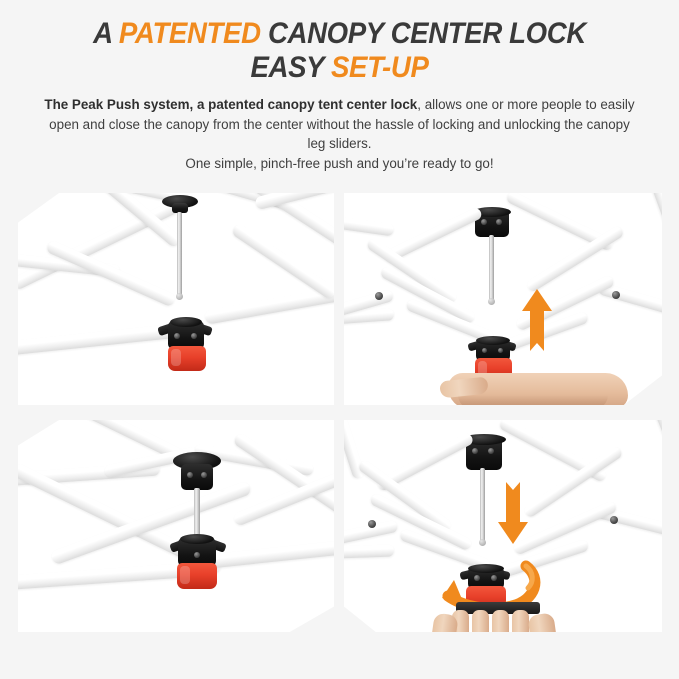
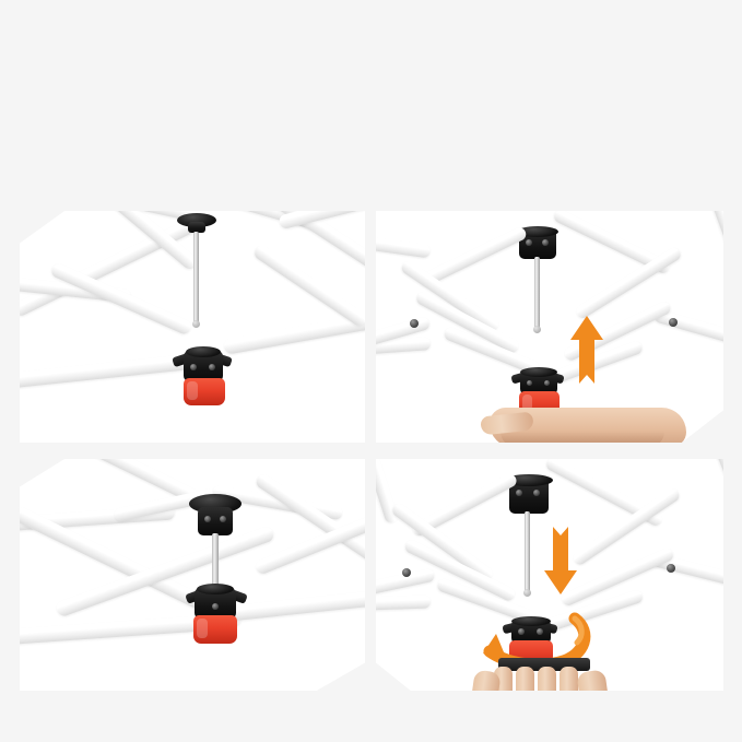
- A PATENTED CANOPY CENTER LOCK
- EASY SET-UP
- The Peak Push system, a patented canopy tent center lock, allows one or more people to easily open and close the canopy from the center without the hassle of locking and unlocking the canopy leg sliders.
- One simple, pinch-free push and you’re ready to go!
